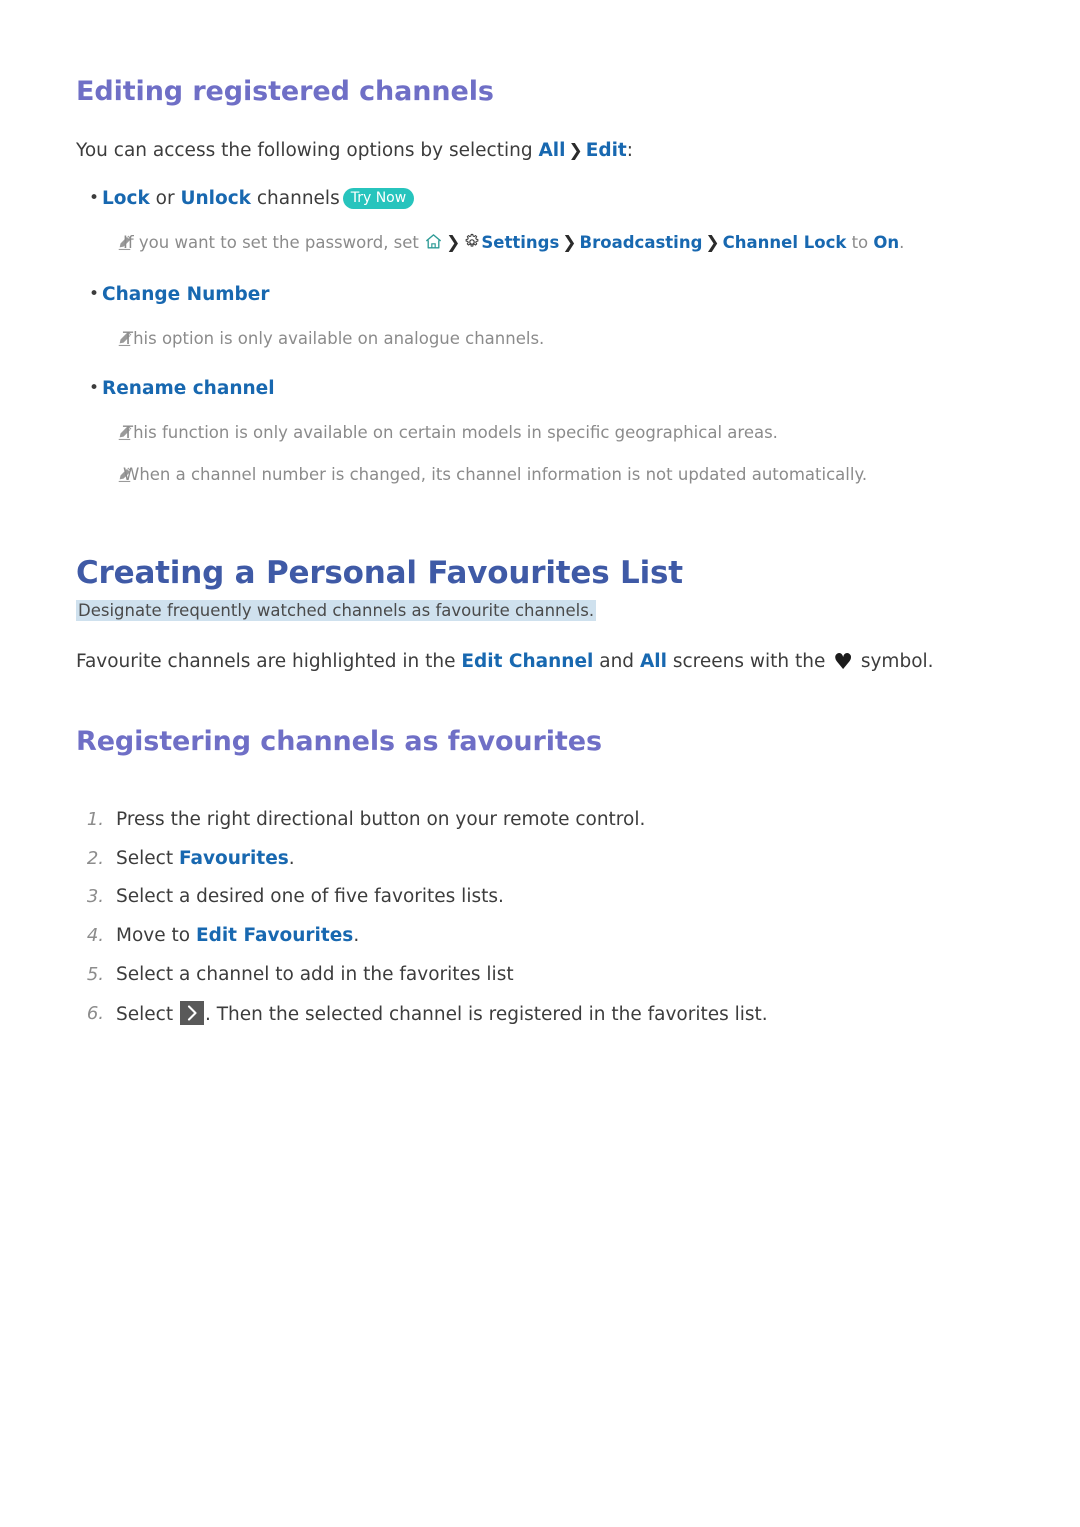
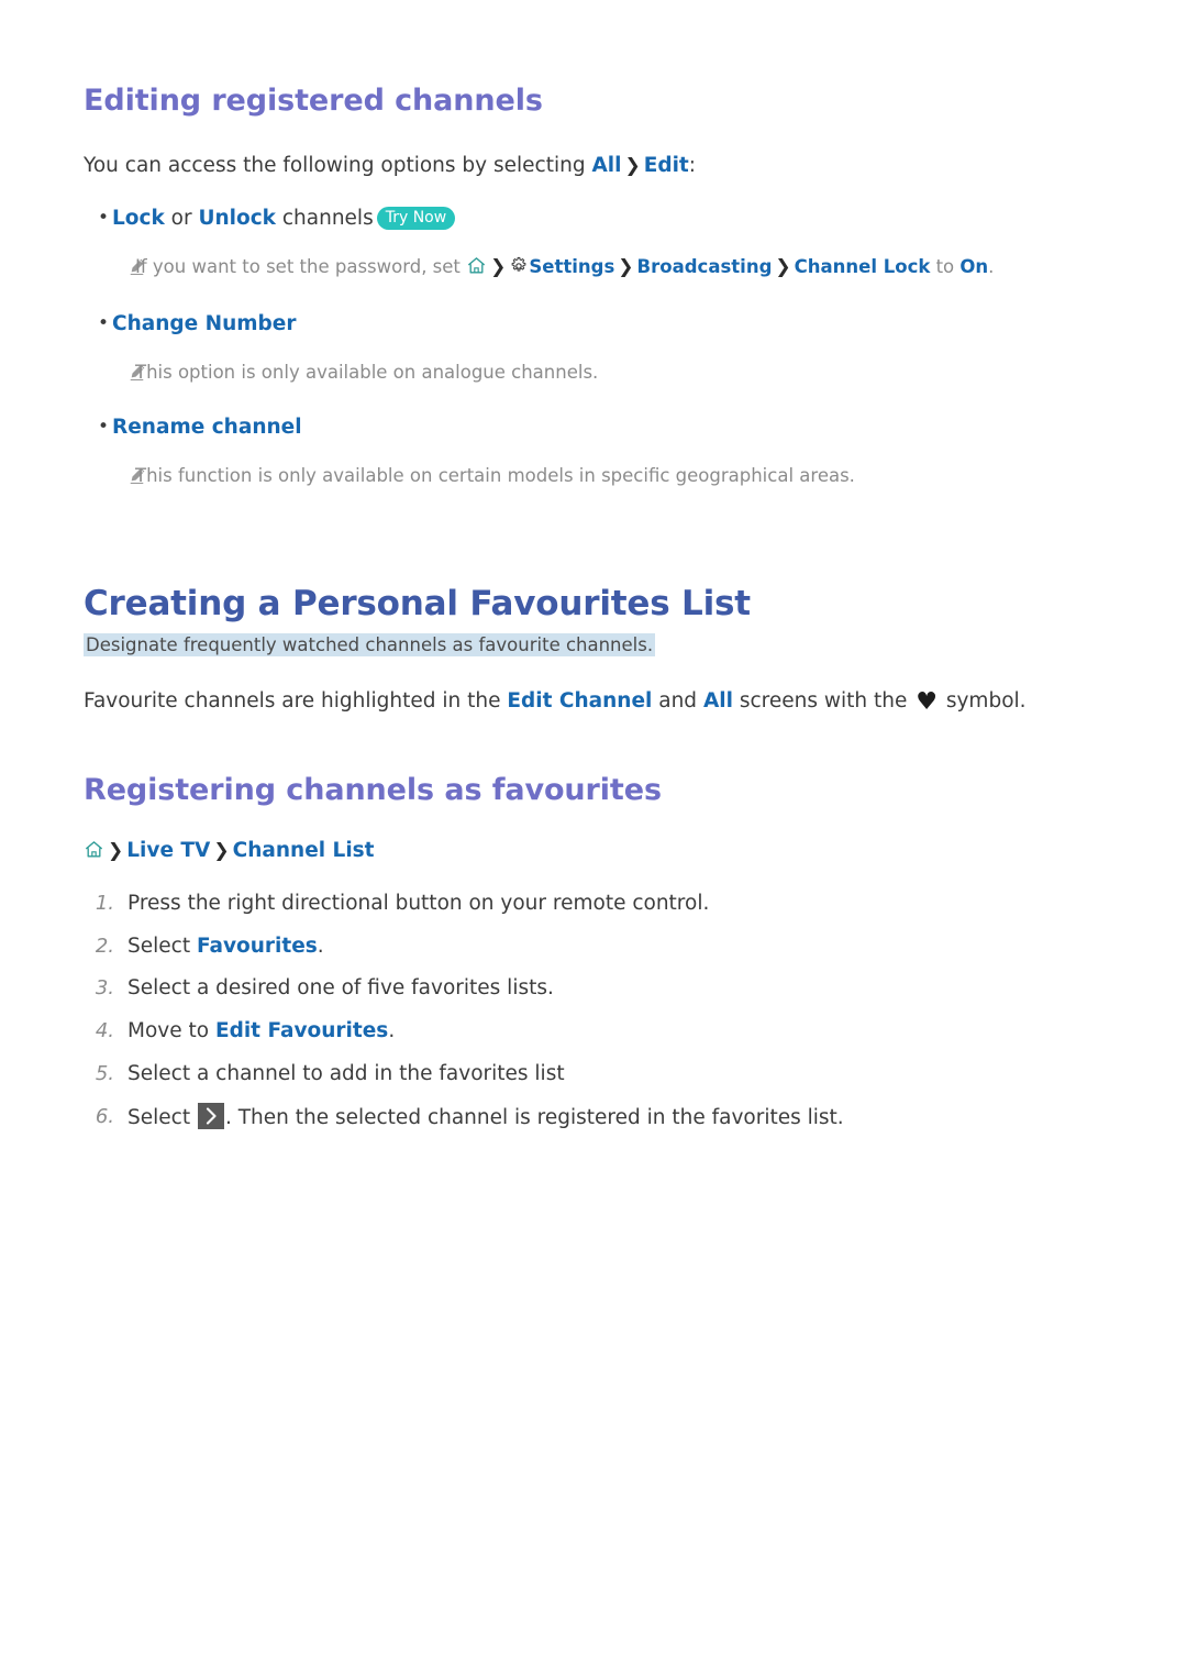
  Editing registered channels
  You can access the following options by selecting All ❯ Edit:
  •
  Lock or Unlock channels Try Now
  If you want to set the password, set ❯ Settings ❯ Broadcasting ❯ Channel Lock to On.
  •
  Change Number
  This option is only available on analogue channels.
  •
  Rename channel
  This function is only available on certain models in specific geographical areas.
- When a channel number is changed, its channel information is not updated automatically.
  Creating a Personal Favourites List
  Designate frequently watched channels as favourite channels.
  Favourite channels are highlighted in the Edit Channel and All screens with the ♥ symbol.
  Registering channels as favourites
+ ❯ Live TV ❯ Channel List
  1.
  Press the right directional button on your remote control.
  2.
  Select Favourites.
  3.
  Select a desired one of five favorites lists.
  4.
  Move to Edit Favourites.
  5.
  Select a channel to add in the favorites list
  6.
  Select . Then the selected channel is registered in the favorites list.
